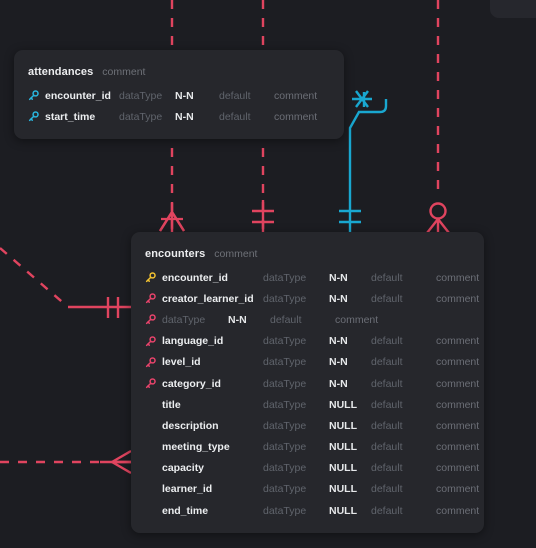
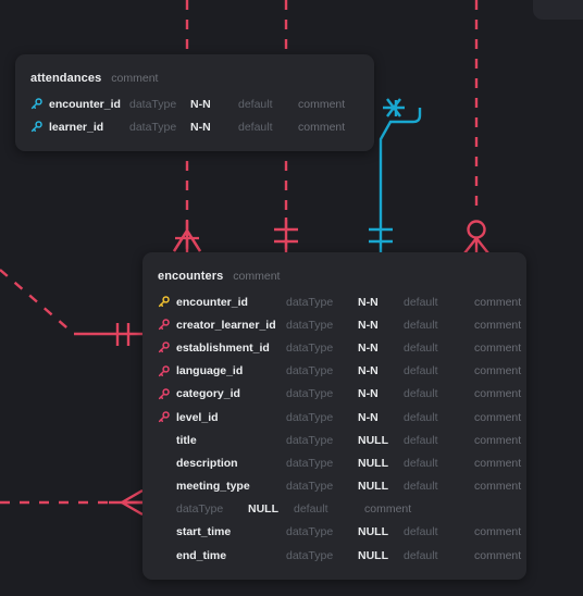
  attendances
  comment
  encounter_id
  dataType
  N-N
  default
  comment
- start_time
+ learner_id
  dataType
  N-N
  default
  comment
  encounters
  comment
  encounter_id
  dataType
  N-N
  default
  comment
  creator_learner_id
  dataType
  N-N
  default
  comment
+ establishment_id
  dataType
  N-N
  default
  comment
  language_id
  dataType
  N-N
  default
  comment
- level_id
+ category_id
  dataType
  N-N
  default
  comment
- category_id
+ level_id
  dataType
  N-N
  default
  comment
  title
  dataType
  NULL
  default
  comment
  description
  dataType
  NULL
  default
  comment
  meeting_type
  dataType
  NULL
  default
  comment
- capacity
  dataType
  NULL
  default
  comment
- learner_id
+ start_time
  dataType
  NULL
  default
  comment
  end_time
  dataType
  NULL
  default
  comment
